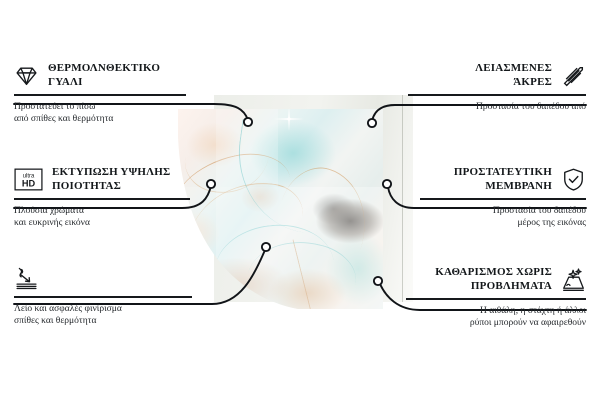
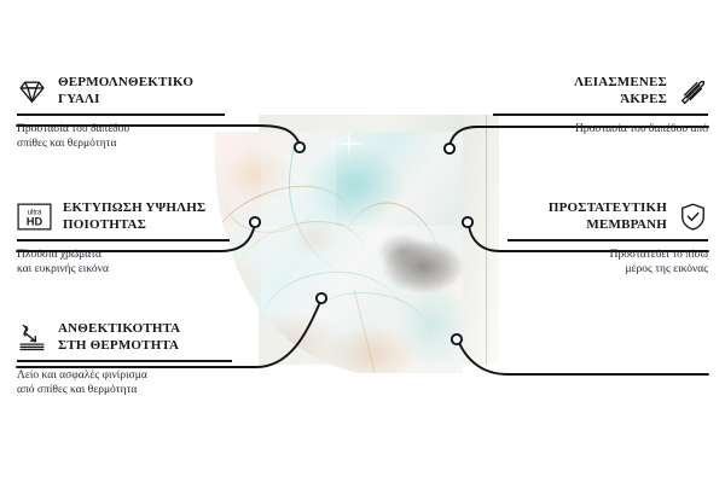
  ΘΕΡΜΟΛΝΘΕΚΤΙΚΟ
  ΓΥΑΛΙ
- Προστατεύει το πίσω
+ Προστασία του δαπέδου
- από σπίθες και θερμότητα
+ σπίθες και θερμότητα
  ΛΕΙΑΣΜΕΝΕΣ
  ΆΚΡΕΣ
  Προστασία του δαπέδου από
  HD
  ΕΚΤΥΠΩΣΗ ΥΨΗΛΗΣ
  ΠΟΙΟΤΗΤΑΣ
  Πλούσια χρώματα
  και ευκρινής εικόνα
  ΠΡΟΣΤΑΤΕΥΤΙΚΗ
  ΜΕΜΒΡΑΝΗ
- Προστασία του δαπέδου
+ Προστατεύει το πίσω
  μέρος της εικόνας
+ ΑΝΘΕΚΤΙΚΟΤΗΤΑ
+ ΣΤΗ ΘΕΡΜΟΤΗΤΑ
  Λείο και ασφαλές φινίρισμα
- σπίθες και θερμότητα
+ από σπίθες και θερμότητα
- ΚΑΘΑΡΙΣΜΟΣ ΧΩΡΙΣ
- ΠΡΟΒΛΗΜΑΤΑ
- Η αιθάλη, η στάχτη ή άλλοι
- ρύποι μπορούν να αφαιρεθούν
